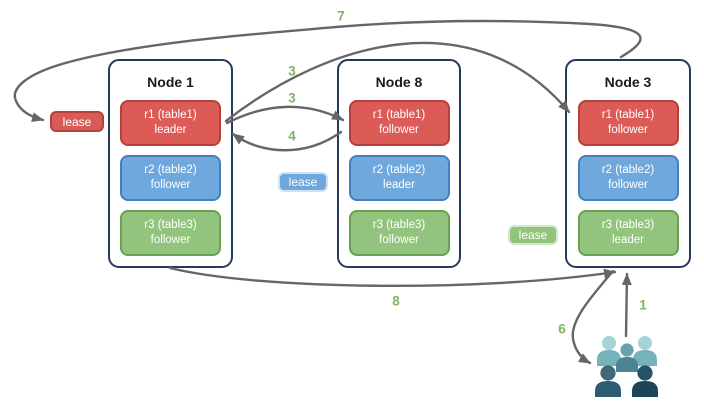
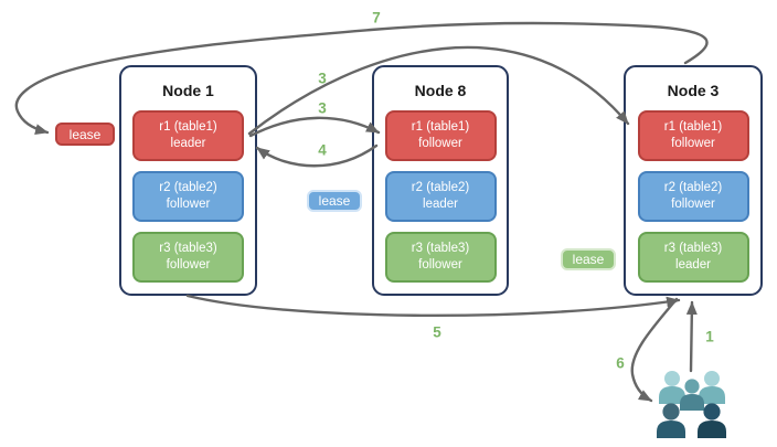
  Node 1
  r1 (table1)
  leader
  r2 (table2)
  follower
  r3 (table3)
  follower
  Node 8
  r1 (table1)
  follower
  r2 (table2)
  leader
  r3 (table3)
  follower
  Node 3
  r1 (table1)
  follower
  r2 (table2)
  follower
  r3 (table3)
  leader
  lease
  lease
  lease
  1
  7
  3
  3
  4
- 8
+ 5
  6
